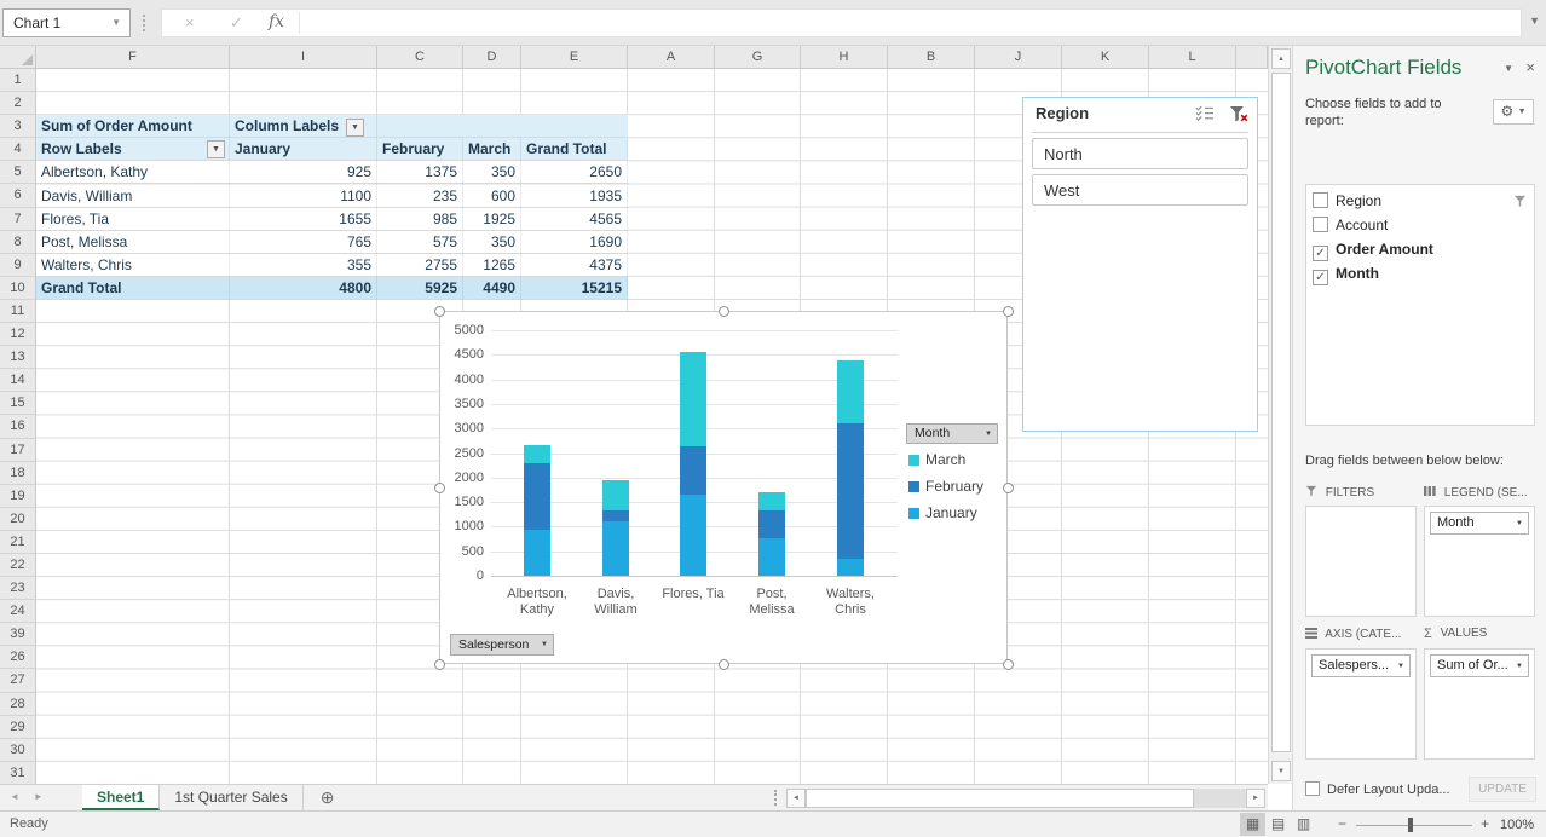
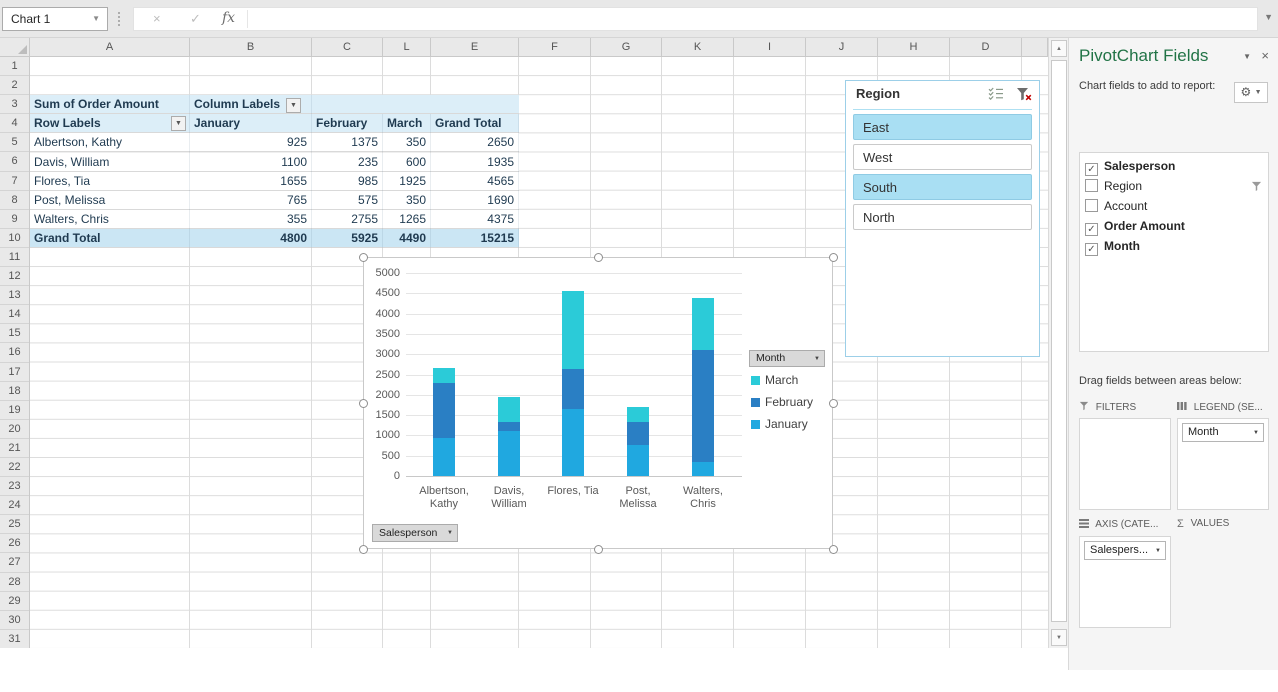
  Chart 1
  ▼
  ×
  ✓
  fx
  ▼
- F
+ A
- I
+ B
  C
- D
+ L
  E
- A
+ F
  G
- H
+ K
- B
+ I
  J
- K
+ H
- L
+ D
  1
  2
  3
  4
  5
  6
  7
  8
  9
  10
  11
  12
  13
  14
  15
  16
  17
  18
  19
  20
  21
  22
  23
  24
- 39
+ 25
  26
  27
  28
  29
  30
  31
  Sum of Order Amount
  Column Labels
  Row Labels
  January
  February
  March
  Grand Total
  Albertson, Kathy
  925
  1375
  350
  2650
  Davis, William
  1100
  235
  600
  1935
  Flores, Tia
  1655
  985
  1925
  4565
  Post, Melissa
  765
  575
  350
  1690
  Walters, Chris
  355
  2755
  1265
  4375
  Grand Total
  4800
  5925
  4490
  15215
  Region
+ East
- North
+ West
+ South
- West
+ North
  0
  500
  1000
  1500
  2000
  2500
  3000
  3500
  4000
  4500
  5000
  Albertson, Kathy
  Davis, William
  Flores, Tia
  Post, Melissa
  Walters, Chris
  Month
  March
  February
  January
  Salesperson
  PivotChart Fields
  ▼
  ×
- Choose fields to add to report:
+ Chart fields to add to report:
+ ✓ Salesperson
  Region
  Account
  ✓ Order Amount
  ✓ Month
- Drag fields between below below:
+ Drag fields between areas below:
  FILTERS
  LEGEND (SE...
  AXIS (CATE...
  Σ VALUES
  Month
  Salespers...
- Sum of Or...
- Defer Layout Upda...
- UPDATE
- ◄ ►
- Sheet1
- 1st Quarter Sales
- ⊕
- Ready
- ▦
- ▤
- ▥
- −
- +
- 100%
